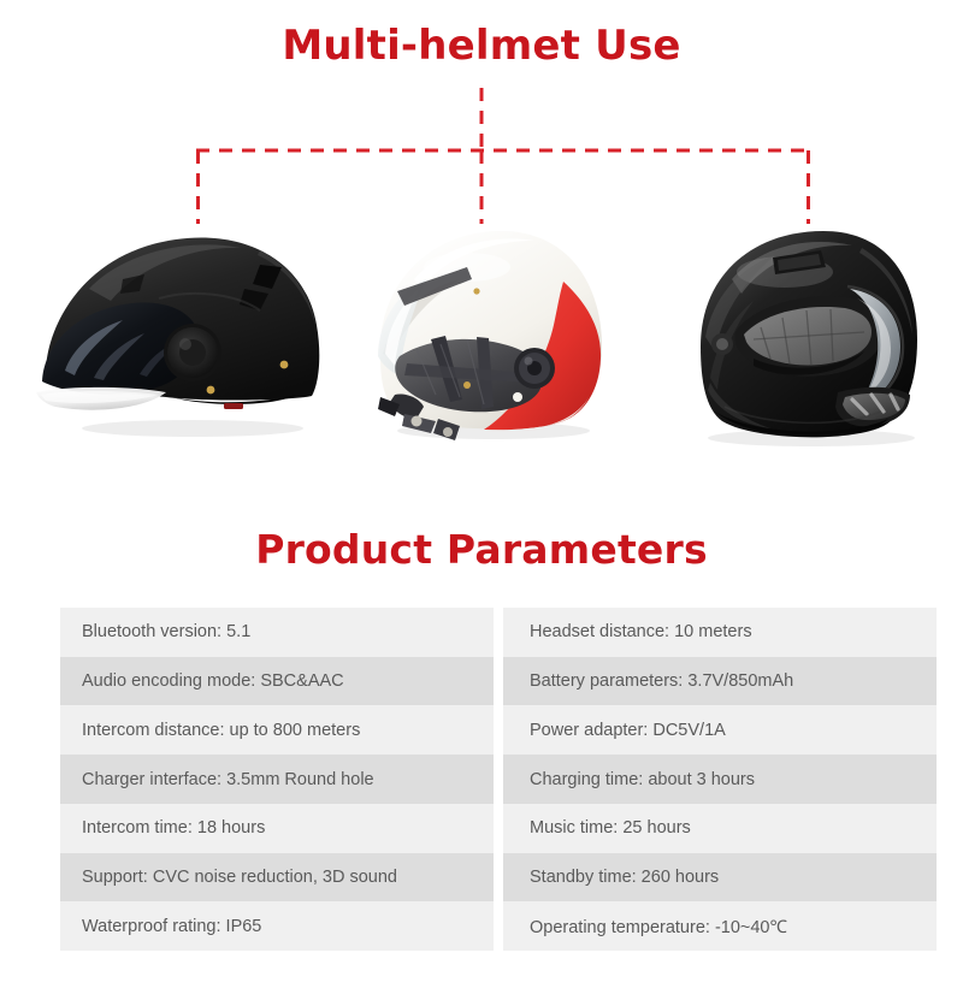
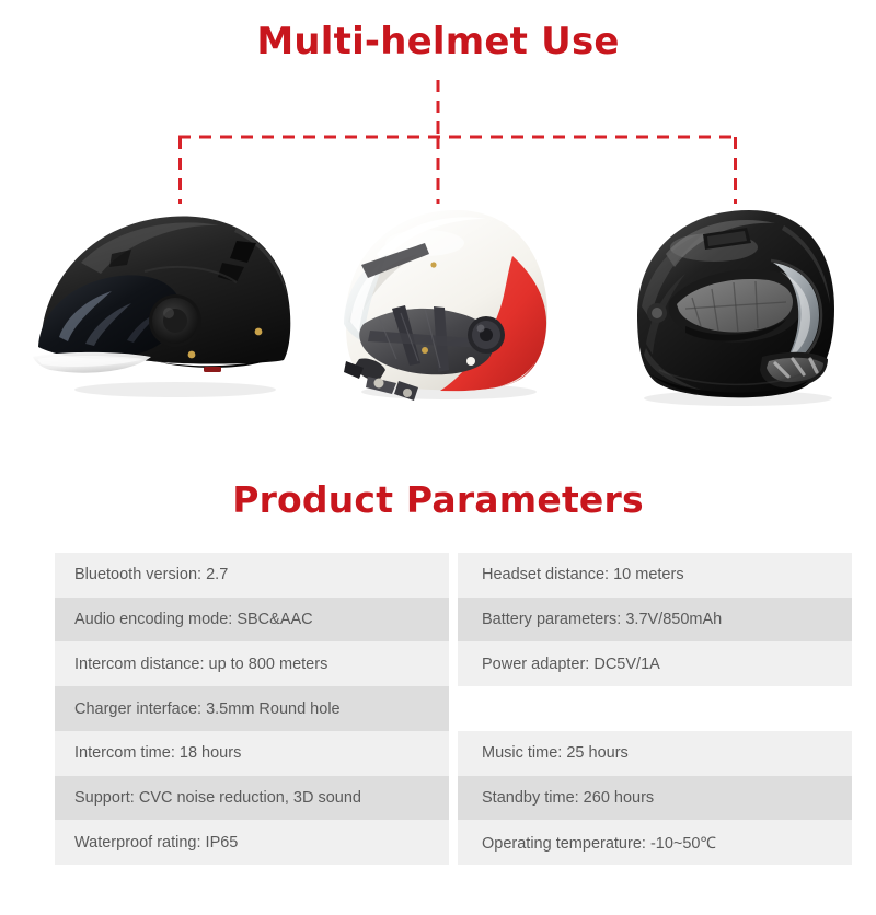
  Multi-helmet Use
  Product Parameters
- Bluetooth version: 5.1
+ Bluetooth version: 2.7
  Headset distance: 10 meters
  Audio encoding mode: SBC&AAC
  Battery parameters: 3.7V/850mAh
  Intercom distance: up to 800 meters
  Power adapter: DC5V/1A
  Charger interface: 3.5mm Round hole
- Charging time: about 3 hours
  Intercom time: 18 hours
  Music time: 25 hours
  Support: CVC noise reduction, 3D sound
  Standby time: 260 hours
  Waterproof rating: IP65
- Operating temperature: -10~40℃
+ Operating temperature: -10~50℃
